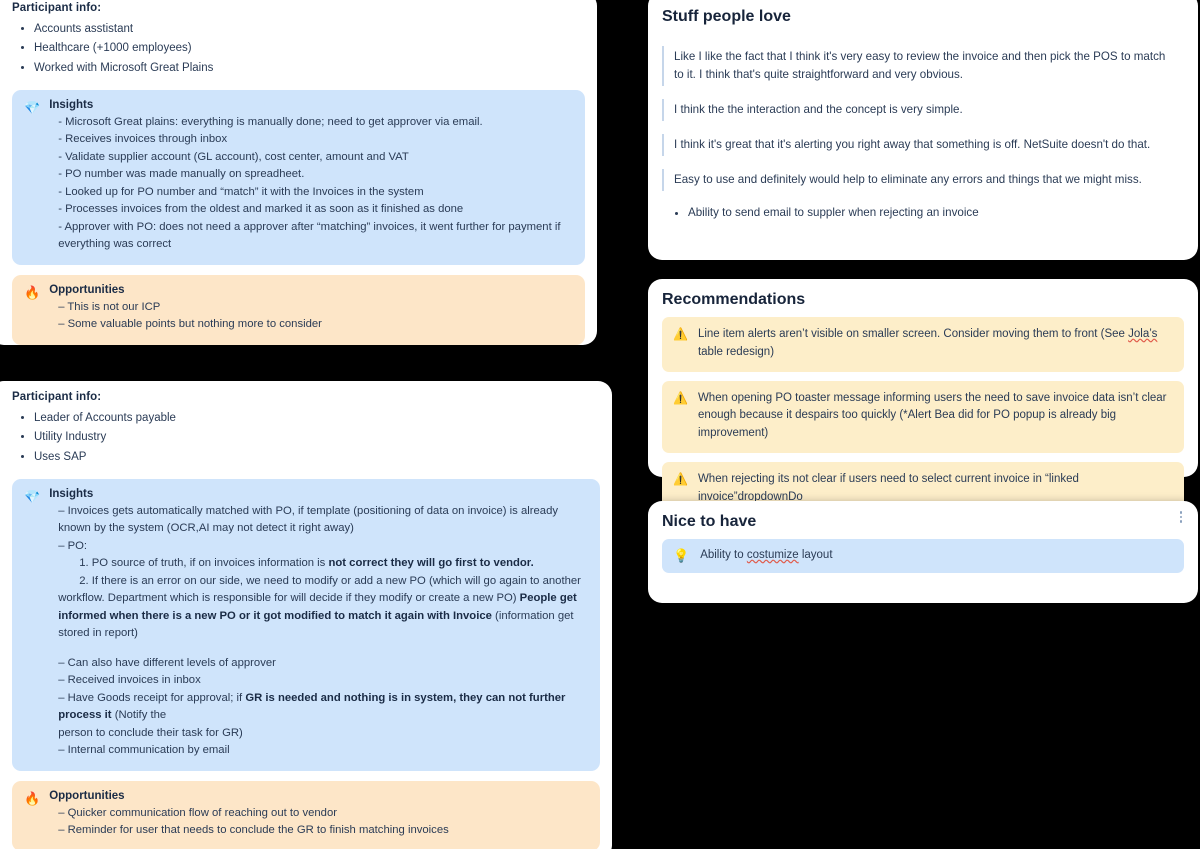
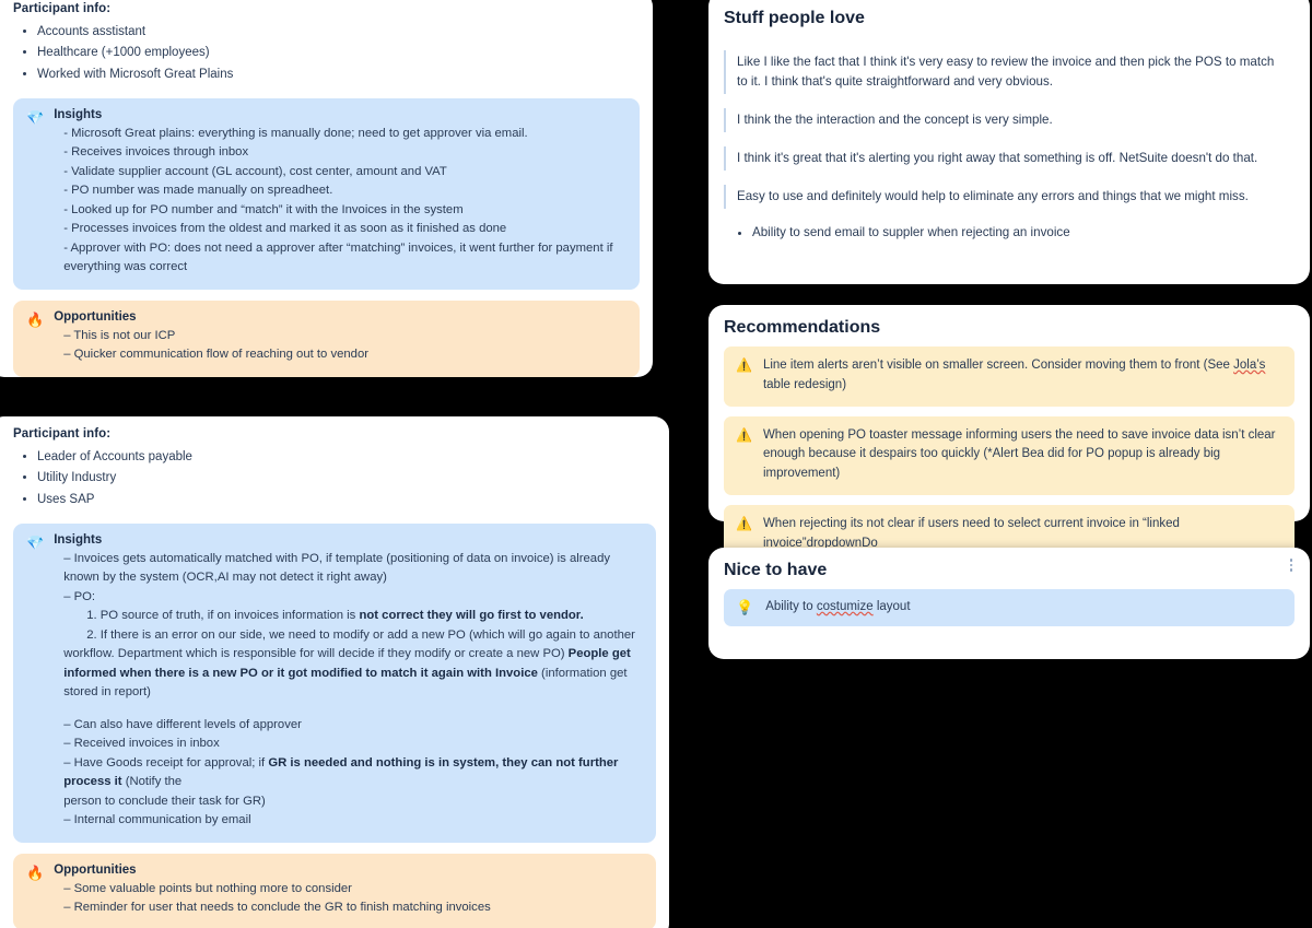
  Participant info:
  Accounts asstistant
  Healthcare (+1000 employees)
  Worked with Microsoft Great Plains
  💎
  Insights
  - Microsoft Great plains: everything is manually done; need to get approver via email.
  - Receives invoices through inbox
  - Validate supplier account (GL account), cost center, amount and VAT
  - PO number was made manually on spreadheet.
  - Looked up for PO number and “match” it with the Invoices in the system
  - Processes invoices from the oldest and marked it as soon as it finished as done
  - Approver with PO: does not need a approver after “matching” invoices, it went further for payment if everything was correct
  🔥
  Opportunities
  – This is not our ICP
- – Some valuable points but nothing more to consider
+ – Quicker communication flow of reaching out to vendor
  Participant info:
  Leader of Accounts payable
  Utility Industry
  Uses SAP
  💎
  Insights
  – Invoices gets automatically matched with PO, if template (positioning of data on invoice) is already known by the system (OCR,AI may not detect it right away)
  – PO:
  1. PO source of truth, if on invoices information is not correct they will go first to vendor.
  2. If there is an error on our side, we need to modify or add a new PO (which will go again to another
  workflow. Department which is responsible for will decide if they modify or create a new PO) People get informed when there is a new PO or it got modified to match it again with Invoice (information get stored in report)
  – Can also have different levels of approver
  – Received invoices in inbox
  – Have Goods receipt for approval; if GR is needed and nothing is in system, they can not further process it (Notify the
  person to conclude their task for GR)
  – Internal communication by email
  🔥
  Opportunities
- – Quicker communication flow of reaching out to vendor
+ – Some valuable points but nothing more to consider
  – Reminder for user that needs to conclude the GR to finish matching invoices
  Stuff people love
  Like I like the fact that I think it's very easy to review the invoice and then pick the POS to match to it. I think that's quite straightforward and very obvious.
  I think the the interaction and the concept is very simple.
  I think it's great that it's alerting you right away that something is off. NetSuite doesn't do that.
  Easy to use and definitely would help to eliminate any errors and things that we might miss.
  Ability to send email to suppler when rejecting an invoice
  Recommendations
  ⚠️
  Line item alerts aren’t visible on smaller screen. Consider moving them to front (See Jola’s table redesign)
  ⚠️
  When opening PO toaster message informing users the need to save invoice data isn’t clear enough because it despairs too quickly (*Alert Bea did for PO popup is already big improvement)
  ⚠️
  When rejecting its not clear if users need to select current invoice in “linked invoice”dropdownDo
  Nice to have
  💡
  Ability to costumize layout
